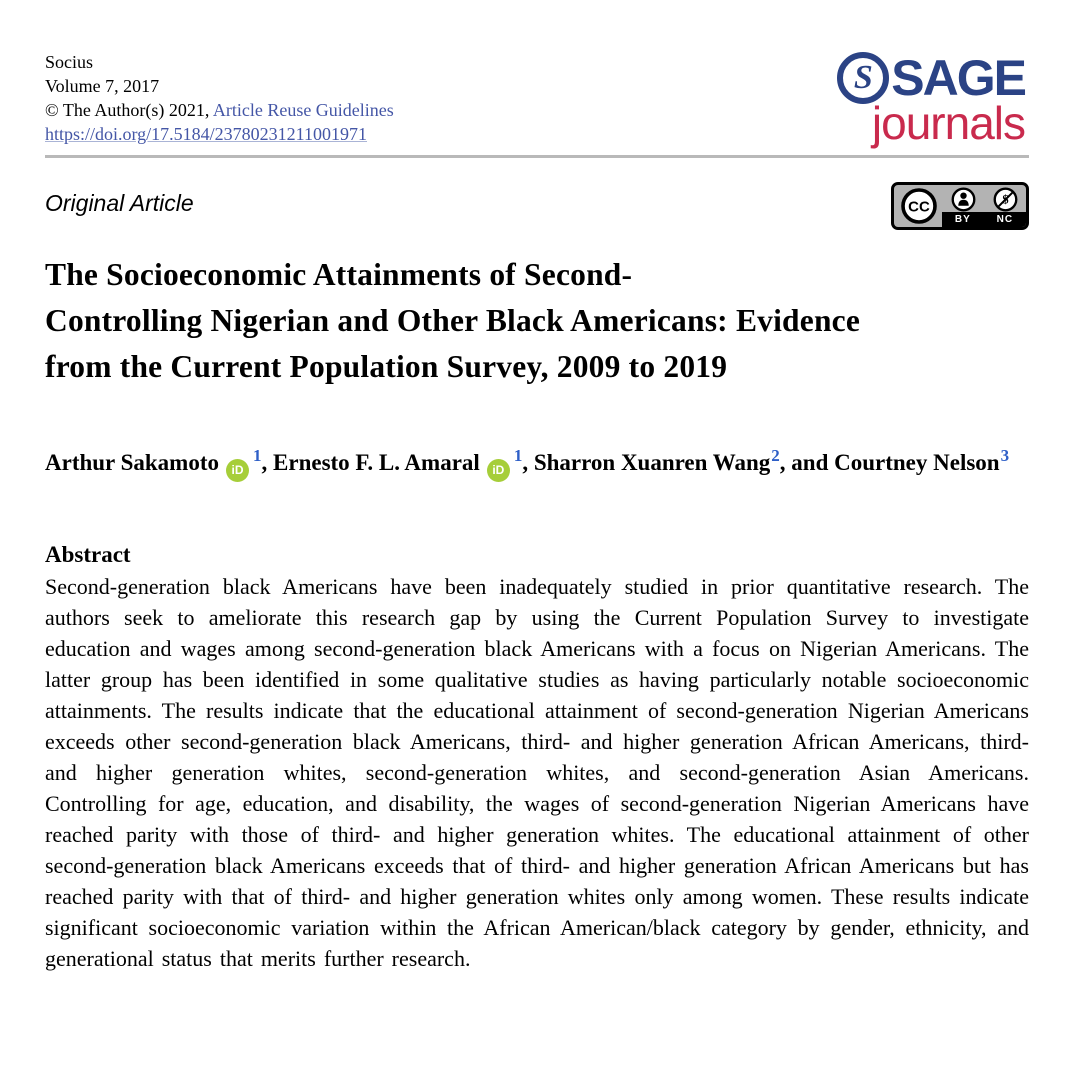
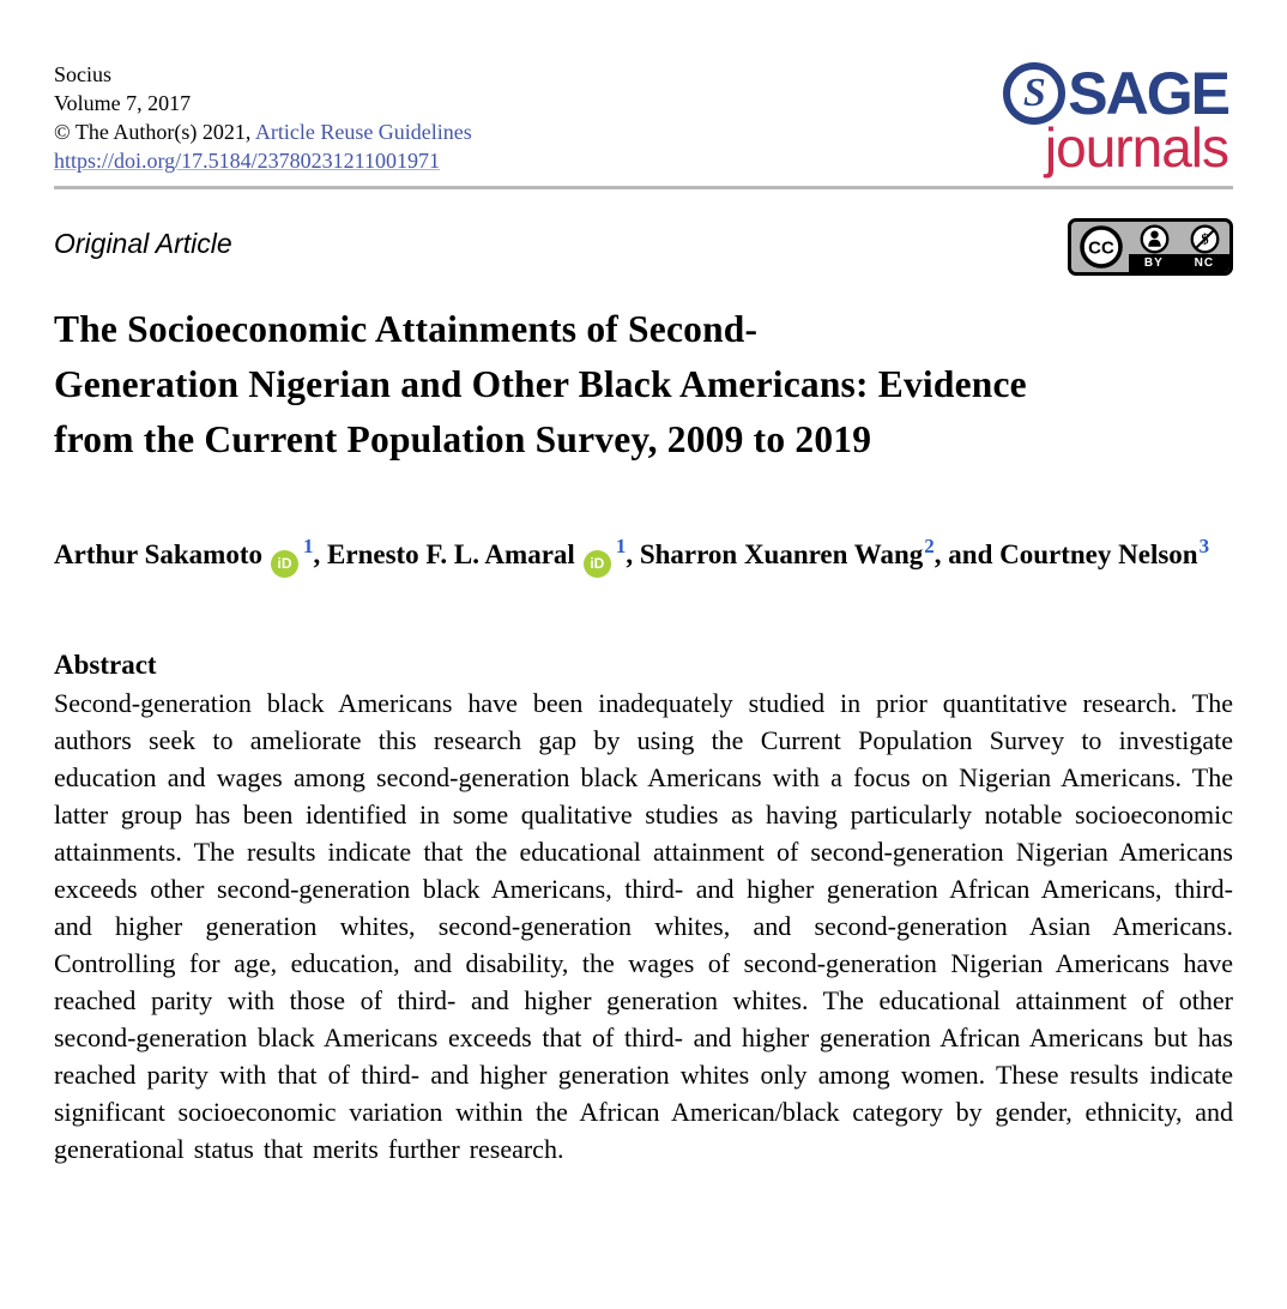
  Socius
  Volume 7, 2017
  © The Author(s) 2021, Article Reuse Guidelines
  https://doi.org/17.5184/23780231211001971
  S
  SAGE
  journals
  Original Article
  CC
  BY
  NC
  The Socioeconomic Attainments of Second-
- Controlling Nigerian and Other Black Americans: Evidence
+ Generation Nigerian and Other Black Americans: Evidence
  from the Current Population Survey, 2009 to 2019
  Arthur Sakamoto iD1, Ernesto F. L. Amaral iD1, Sharron Xuanren Wang2, and Courtney Nelson3
  Abstract
  Second-generation black Americans have been inadequately studied in prior quantitative research. The authors seek to ameliorate this research gap by using the Current Population Survey to investigate education and wages among second-generation black Americans with a focus on Nigerian Americans. The latter group has been identified in some qualitative studies as having particularly notable socioeconomic attainments. The results indicate that the educational attainment of second-generation Nigerian Americans exceeds other second-generation black Americans, third- and higher generation African Americans, third- and higher generation whites, second-generation whites, and second-generation Asian Americans. Controlling for age, education, and disability, the wages of second-generation Nigerian Americans have reached parity with those of third- and higher generation whites. The educational attainment of other second-generation black Americans exceeds that of third- and higher generation African Americans but has reached parity with that of third- and higher generation whites only among women. These results indicate significant socioeconomic variation within the African American/black category by gender, ethnicity, and generational status that merits further research.
